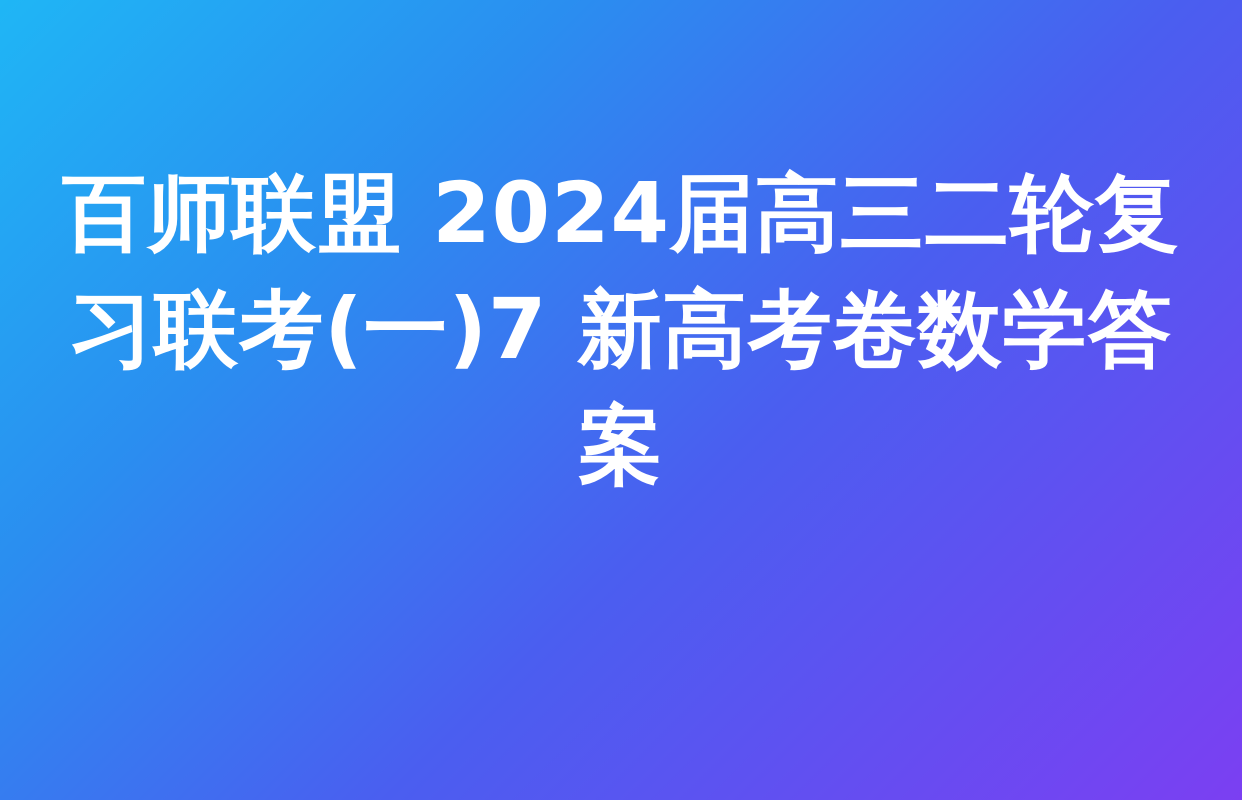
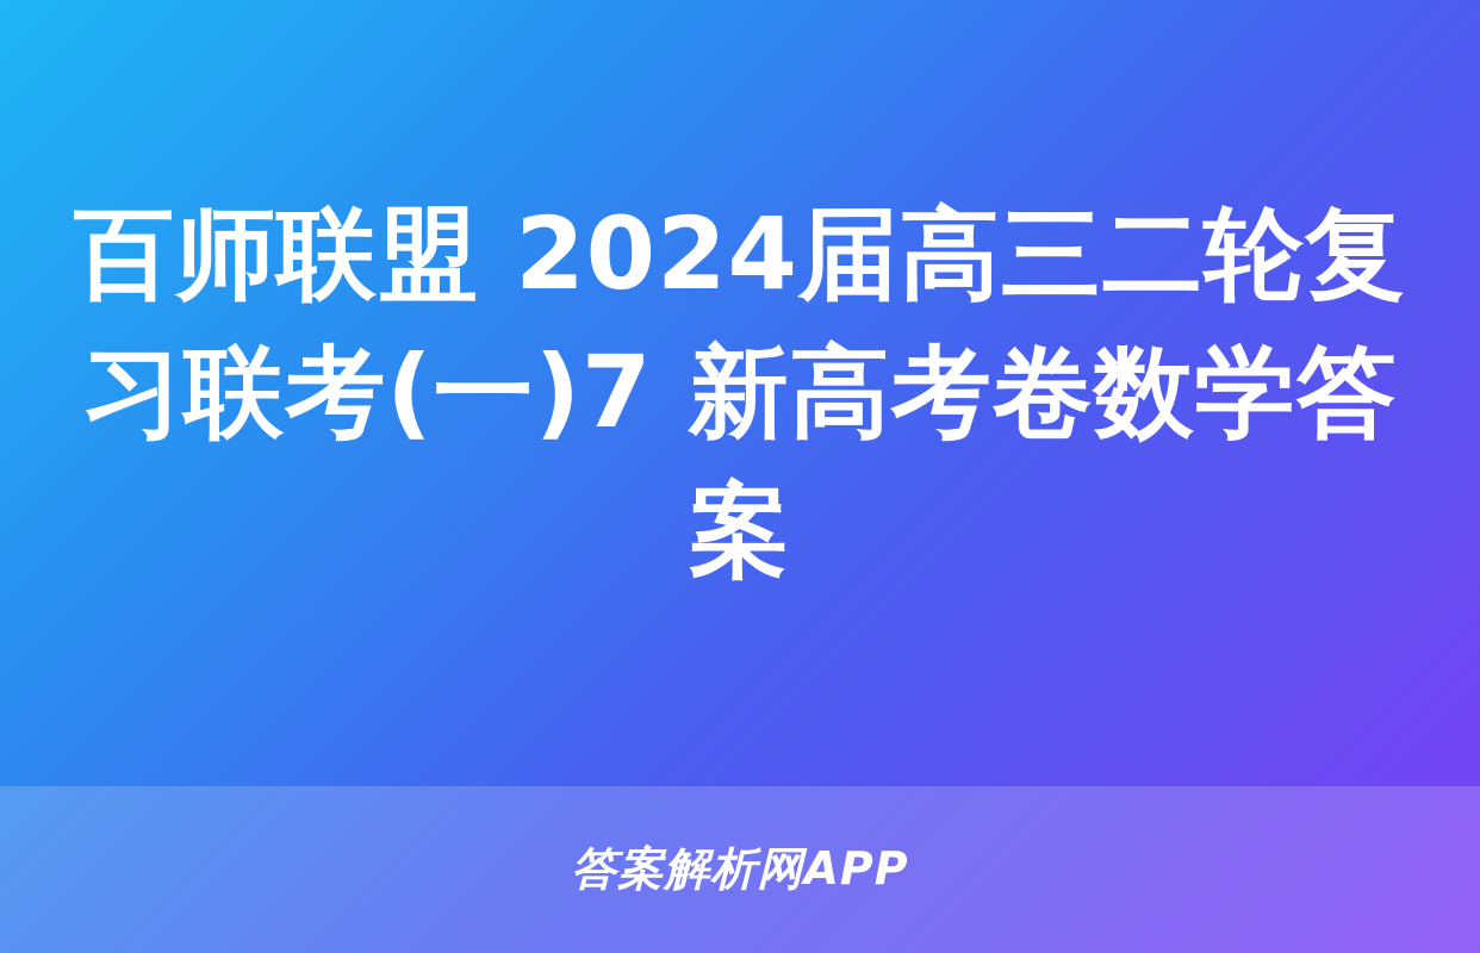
  百师联盟 2024届高三二轮复习联考(一)7 新高考卷数学答案
+ 答案解析网APP
